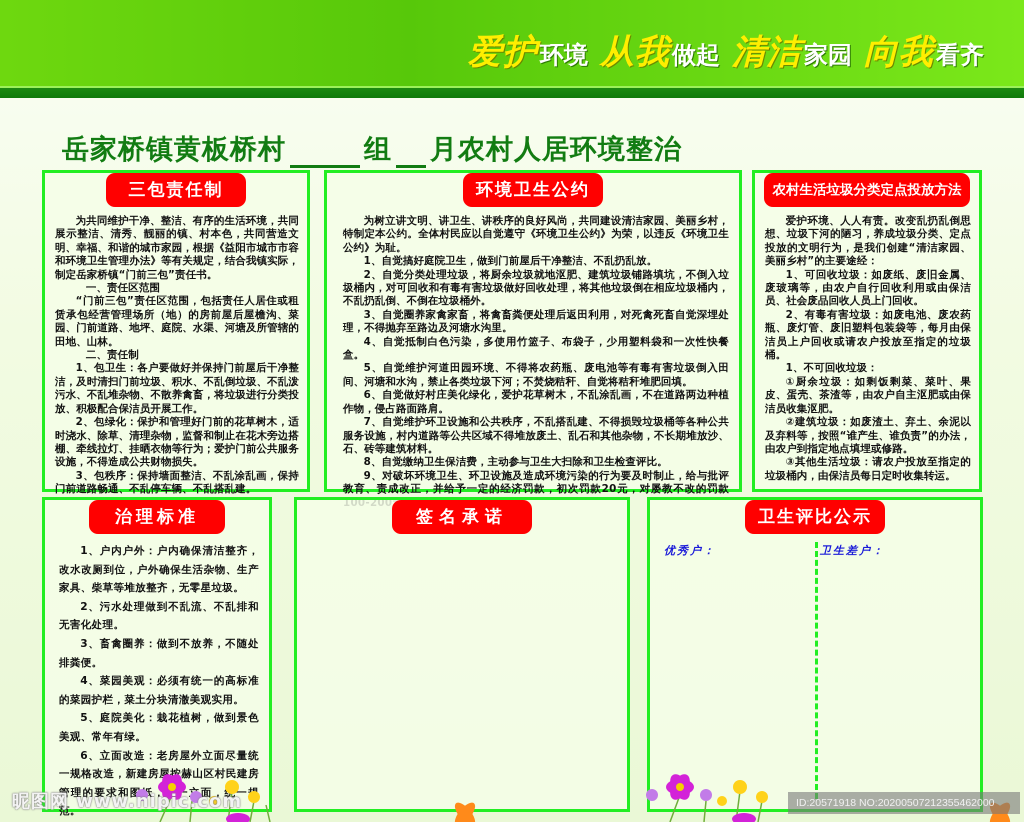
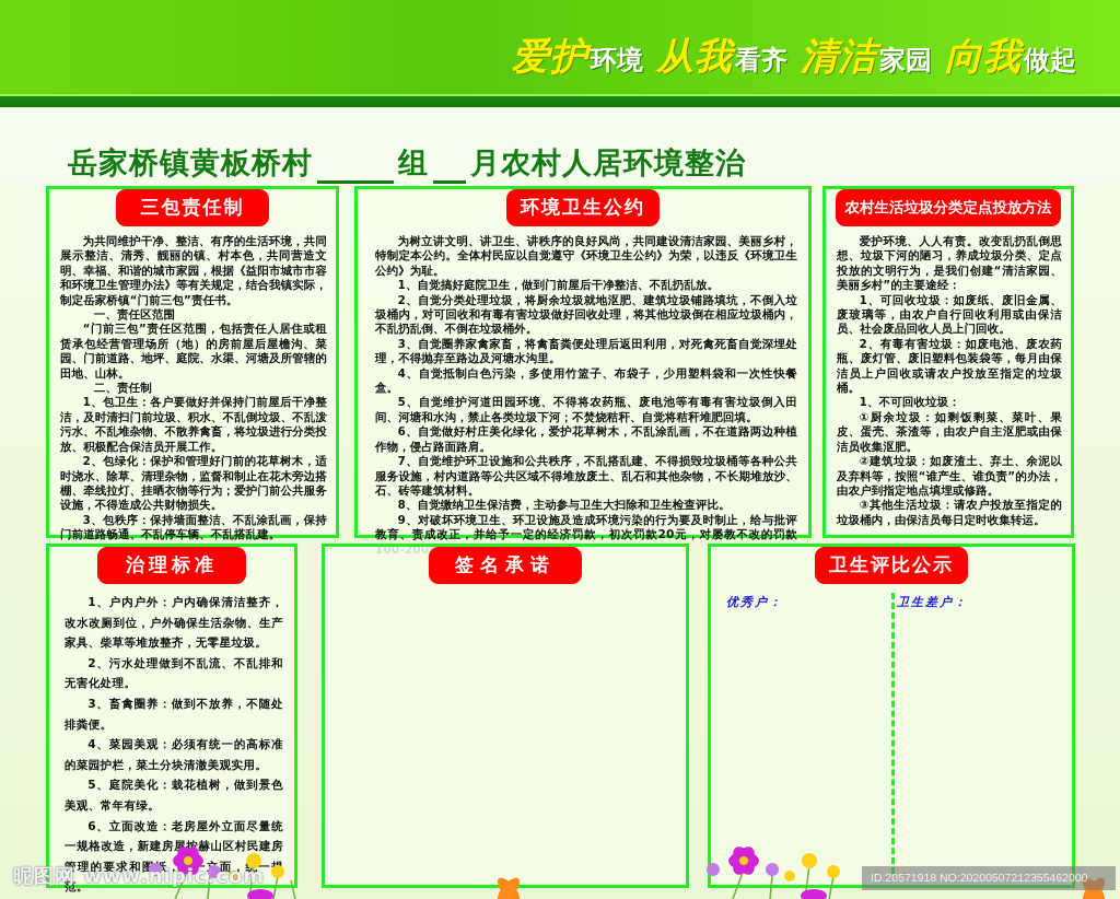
  爱护
  环境
  从我
- 做起
+ 看齐
  清洁
  家园
  向我
- 看齐
+ 做起
  岳家桥镇黄板桥村
  组
  月农村人居环境整治
  三包责任制
  为共同维护干净、整洁、有序的生活环境，共同展示整洁、清秀、靓丽的镇、村本色，共同营造文明、幸福、和谐的城市家园，根据《益阳市城市市容和环境卫生管理办法》等有关规定，结合我镇实际，制定岳家桥镇“门前三包”责任书。
  一、责任区范围
  “门前三包”责任区范围，包括责任人居住或租赁承包经营管理场所（地）的房前屋后屋檐沟、菜园、门前道路、地坪、庭院、水渠、河塘及所管辖的田地、山林。
  二、责任制
  1、包卫生：各户要做好并保持门前屋后干净整洁，及时清扫门前垃圾、积水、不乱倒垃圾、不乱泼污水、不乱堆杂物、不散养禽畜，将垃圾进行分类投放、积极配合保洁员开展工作。
  2、包绿化：保护和管理好门前的花草树木，适时浇水、除草、清理杂物，监督和制止在花木旁边搭棚、牵线拉灯、挂晒衣物等行为；爱护门前公共服务设施，不得造成公共财物损失。
  3、包秩序：保持墙面整洁、不乱涂乱画，保持门前道路畅通、不乱停车辆、不乱搭乱建。
  环境卫生公约
  为树立讲文明、讲卫生、讲秩序的良好风尚，共同建设清洁家园、美丽乡村，特制定本公约。全体村民应以自觉遵守《环境卫生公约》为荣，以违反《环境卫生公约》为耻。
  1、自觉搞好庭院卫生，做到门前屋后干净整洁、不乱扔乱放。
  2、自觉分类处理垃圾，将厨余垃圾就地沤肥、建筑垃圾铺路填坑，不倒入垃圾桶内，对可回收和有毒有害垃圾做好回收处理，将其他垃圾倒在相应垃圾桶内，不乱扔乱倒、不倒在垃圾桶外。
  3、自觉圈养家禽家畜，将禽畜粪便处理后返田利用，对死禽死畜自觉深埋处理，不得抛弃至路边及河塘水沟里。
  4、自觉抵制白色污染，多使用竹篮子、布袋子，少用塑料袋和一次性快餐盒。
  5、自觉维护河道田园环境、不得将农药瓶、废电池等有毒有害垃圾倒入田间、河塘和水沟，禁止各类垃圾下河；不焚烧秸秆、自觉将秸秆堆肥回填。
  6、自觉做好村庄美化绿化，爱护花草树木，不乱涂乱画，不在道路两边种植作物，侵占路面路肩。
  7、自觉维护环卫设施和公共秩序，不乱搭乱建、不得损毁垃圾桶等各种公共服务设施，村内道路等公共区域不得堆放废土、乱石和其他杂物，不长期堆放沙、石、砖等建筑材料。
  8、自觉缴纳卫生保洁费，主动参与卫生大扫除和卫生检查评比。
  9、对破坏环境卫生、环卫设施及造成环境污染的行为要及时制止，给与批评教育、责成改正，并给予一定的经济罚款，初次罚款20元，对屡教不改的罚款100-200
  农村生活垃圾分类定点投放方法
  爱护环境、人人有责。改变乱扔乱倒思想、垃圾下河的陋习，养成垃圾分类、定点投放的文明行为，是我们创建“清洁家园、美丽乡村”的主要途经：
  1、可回收垃圾：如废纸、废旧金属、废玻璃等，由农户自行回收利用或由保洁员、社会废品回收人员上门回收。
  2、有毒有害垃圾：如废电池、废农药瓶、废灯管、废旧塑料包装袋等，每月由保洁员上户回收或请农户投放至指定的垃圾桶。
  1、不可回收垃圾：
  ①厨余垃圾：如剩饭剩菜、菜叶、果皮、蛋壳、茶渣等，由农户自主沤肥或由保洁员收集沤肥。
  ②建筑垃圾：如废渣土、弃土、余泥以及弃料等，按照“谁产生、谁负责”的办法，由农户到指定地点填埋或修路。
  ③其他生活垃圾：请农户投放至指定的垃圾桶内，由保洁员每日定时收集转运。
  治理标准
  1、户内户外：户内确保清洁整齐，改水改厕到位，户外确保生活杂物、生产家具、柴草等堆放整齐，无零星垃圾。
  2、污水处理做到不乱流、不乱排和无害化处理。
  3、畜禽圈养：做到不放养，不随处排粪便。
  4、菜园美观：必须有统一的高标准的菜园护栏，菜土分块清澈美观实用。
  5、庭院美化：栽花植树，做到景色美观、常年有绿。
  6、立面改造：老房屋外立面尽量统一规格改造，新建房屋按赫山区村民建房管理的要求和图纸，一面，一范。
  签名承诺
  卫生评比公示
  优秀户：
  卫生差户：
  昵图网 www.nipic.com
  ID:20571918 NO:20200507212355462000
